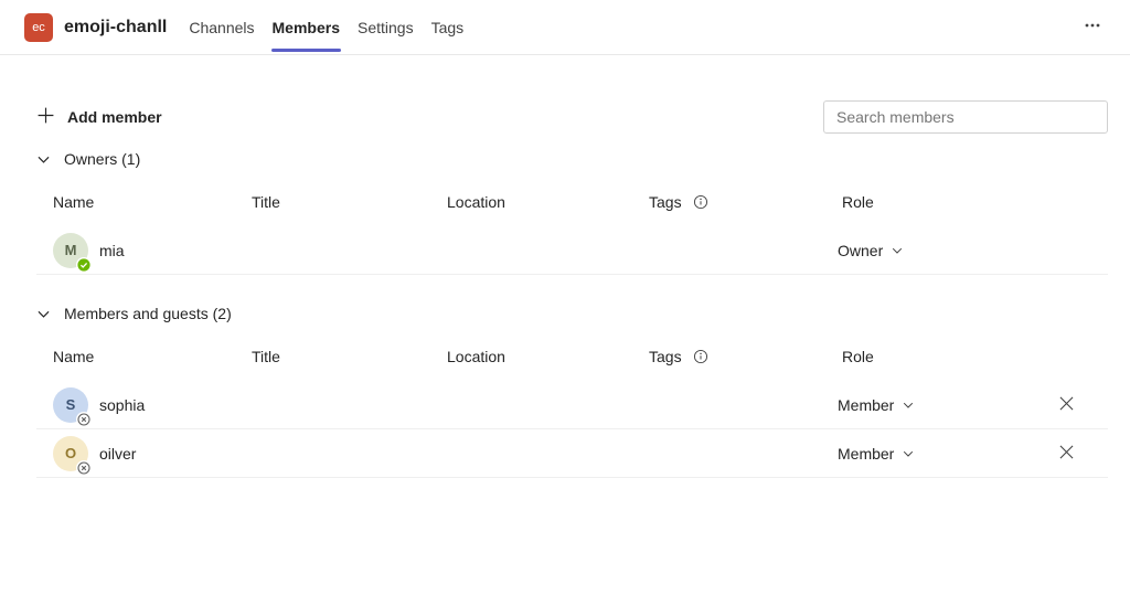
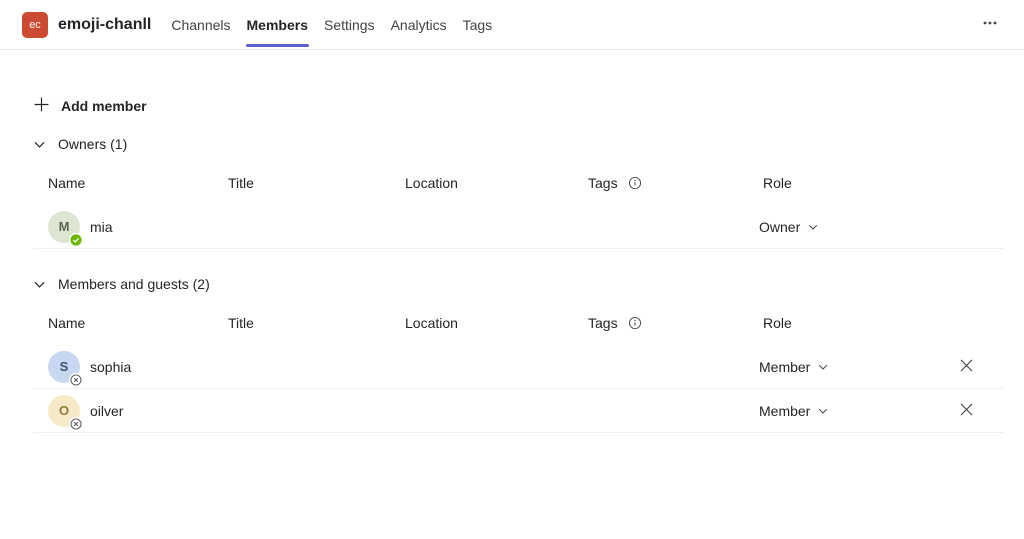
  ec
  emoji-chanll
  Channels
  Members
  Settings
+ Analytics
  Tags
  Add member
- Search members
  Owners (1)
  Name
  Title
  Location
  Tags
  Role
  M
  mia
  Owner
  Members and guests (2)
  Name
  Title
  Location
  Tags
  Role
  S
  sophia
  Member
  O
  oilver
  Member
